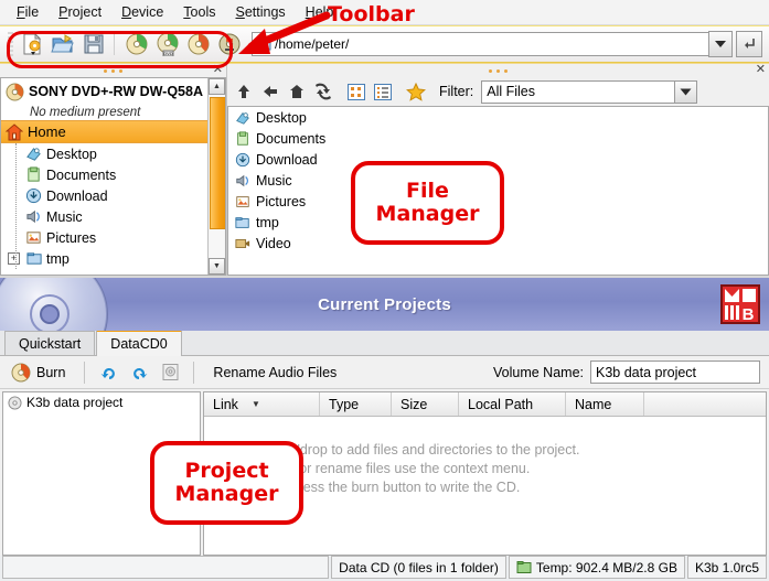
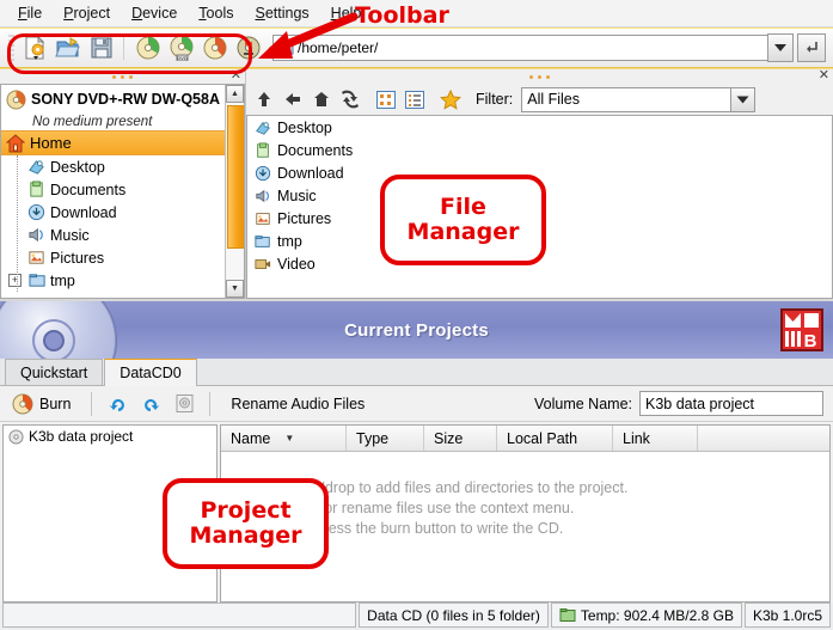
  File
  Project
  Device
  Tools
  Settings
  Help
  /home/peter/
  ✕
  SONY DVD+-RW DW-Q58A
  No medium present
  Home
  Desktop
  Documents
  Download
  Music
  Pictures
  +
  tmp
  ✕
  Filter:
  All Files
  Desktop
  Documents
  Download
  Music
  Pictures
  tmp
  Video
  Current Projects
  B
  Q
  uickstart
  D
  a
  taCD0
  Burn
  Rename Audio Files
  Volume Name:
  K3b data project
  K3b data project
- Link
+ Name
  ▼
  Type
  Size
  Local Path
- Name
+ Link
  drop to add files and directories to the project.
  r rename files use the context menu.
  ess the burn button to write the CD.
- Data CD (0 files in 1 folder)
+ Data CD (0 files in 5 folder)
  Temp: 902.4 MB/2.8 GB
  K3b 1.0rc5
  Toolbar
  File
  Manager
  Project
  Manager
